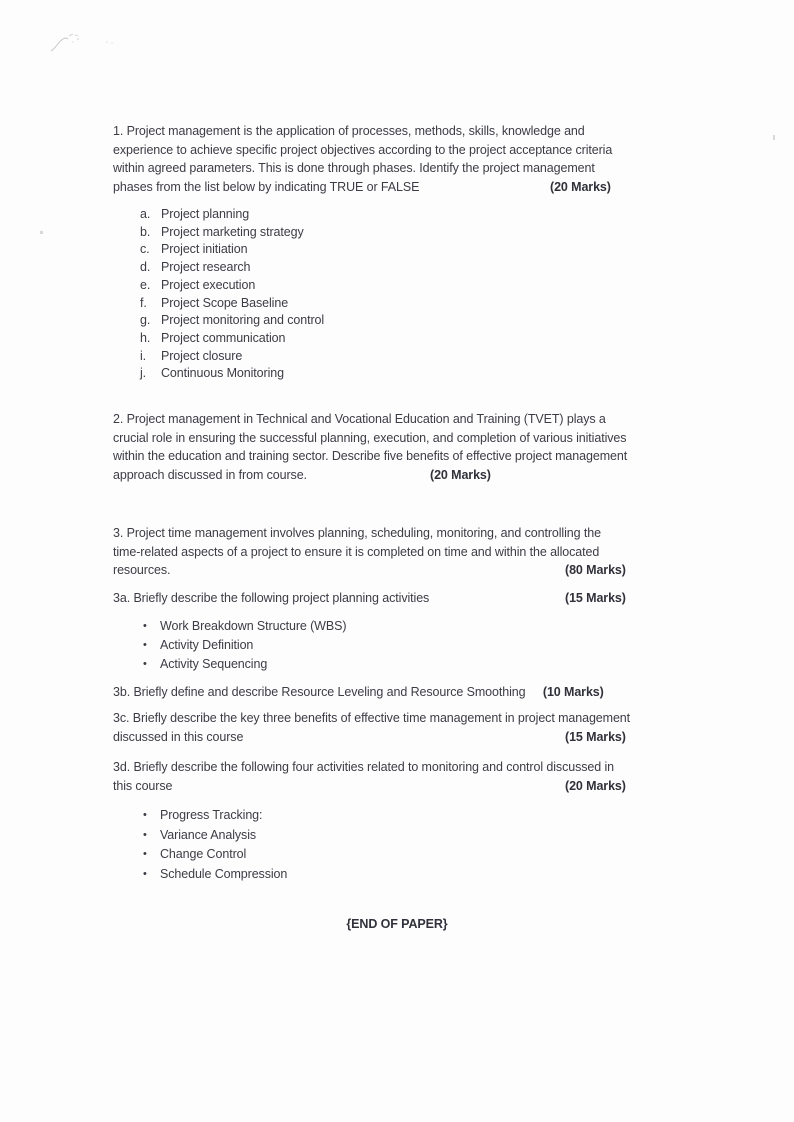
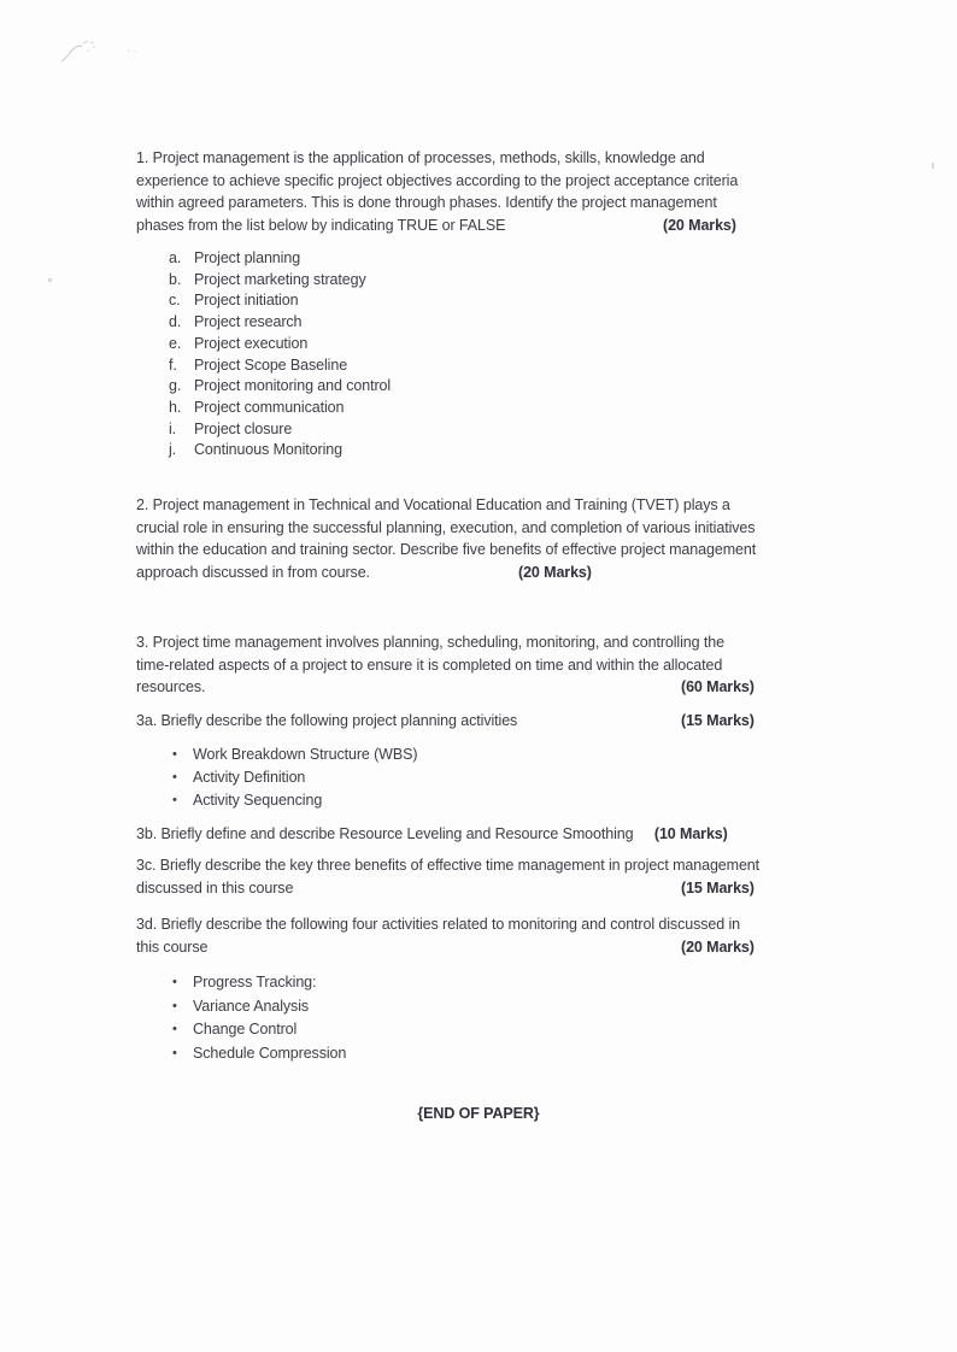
  1. Project management is the application of processes, methods, skills, knowledge and
  experience to achieve specific project objectives according to the project acceptance criteria
  within agreed parameters. This is done through phases. Identify the project management
  phases from the list below by indicating TRUE or FALSE
  (20 Marks)
  a. Project planning
  b. Project marketing strategy
  c. Project initiation
  d. Project research
  e. Project execution
  f. Project Scope Baseline
  g. Project monitoring and control
  h. Project communication
  i. Project closure
  j. Continuous Monitoring
  2. Project management in Technical and Vocational Education and Training (TVET) plays a
  crucial role in ensuring the successful planning, execution, and completion of various initiatives
  within the education and training sector. Describe five benefits of effective project management
  approach discussed in from course.
  (20 Marks)
  3. Project time management involves planning, scheduling, monitoring, and controlling the
  time-related aspects of a project to ensure it is completed on time and within the allocated
  resources.
- (80 Marks)
+ (60 Marks)
  3a. Briefly describe the following project planning activities
  (15 Marks)
  • Work Breakdown Structure (WBS)
  • Activity Definition
  • Activity Sequencing
  3b. Briefly define and describe Resource Leveling and Resource Smoothing (10 Marks)
  3c. Briefly describe the key three benefits of effective time management in project management
  discussed in this course
  (15 Marks)
  3d. Briefly describe the following four activities related to monitoring and control discussed in
  this course
  (20 Marks)
  • Progress Tracking:
  • Variance Analysis
  • Change Control
  • Schedule Compression
  {END OF PAPER}
